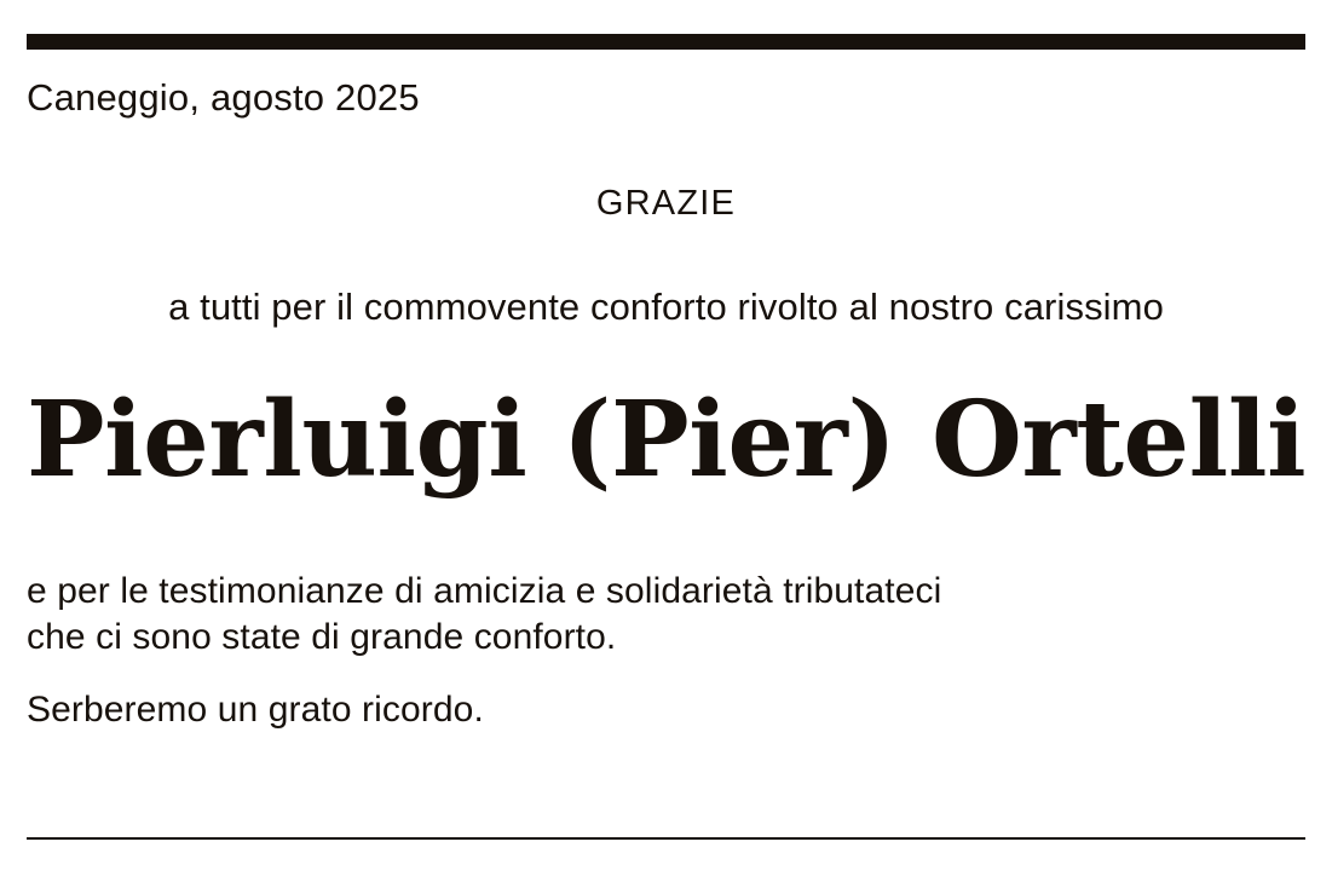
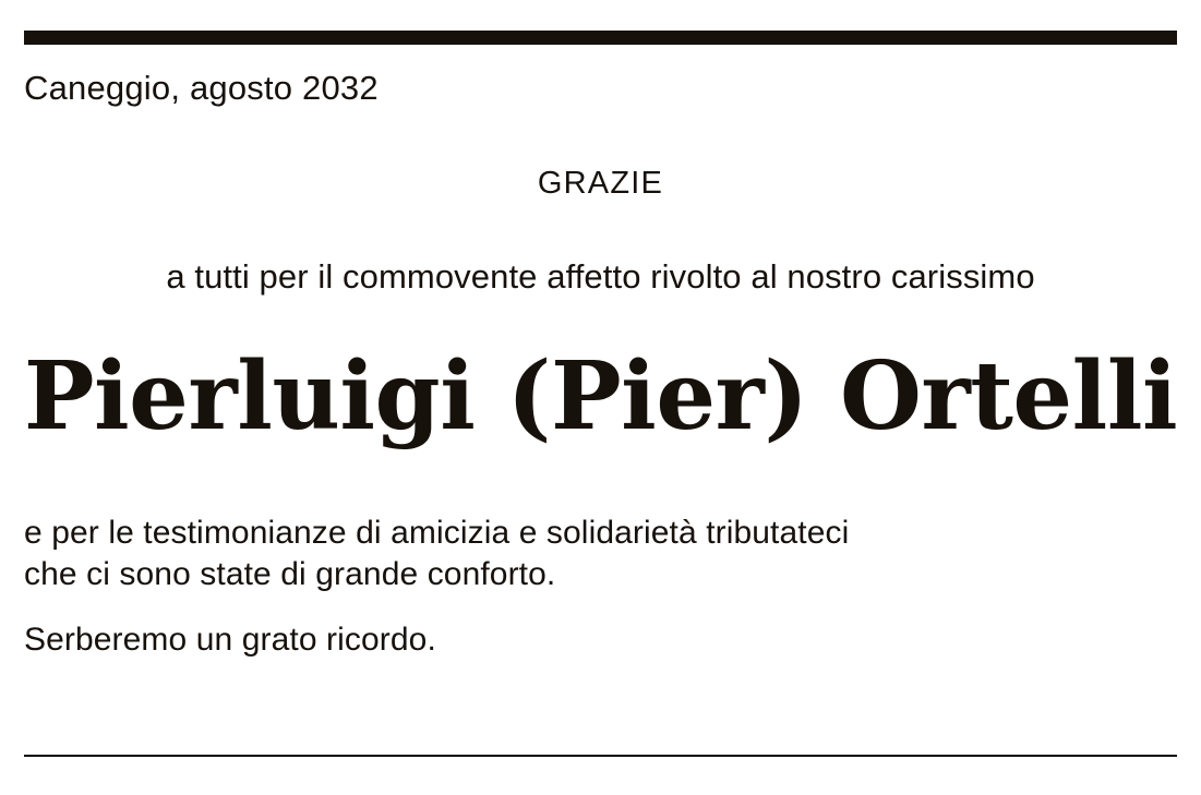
- Caneggio, agosto 2025
+ Caneggio, agosto 2032
  GRAZIE
- a tutti per il commovente conforto rivolto al nostro carissimo
+ a tutti per il commovente affetto rivolto al nostro carissimo
  Pierluigi (Pier) Ortelli
  e per le testimonianze di amicizia e solidarietà tributateci
  che ci sono state di grande conforto.
  Serberemo un grato ricordo.
